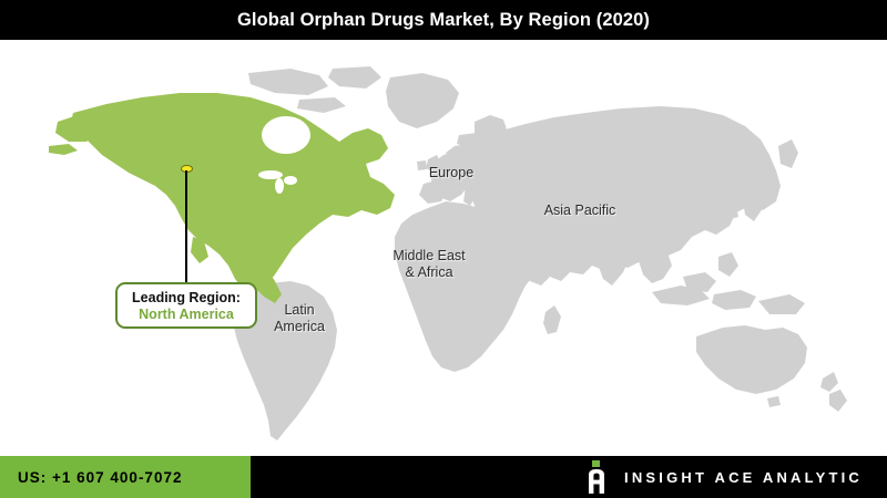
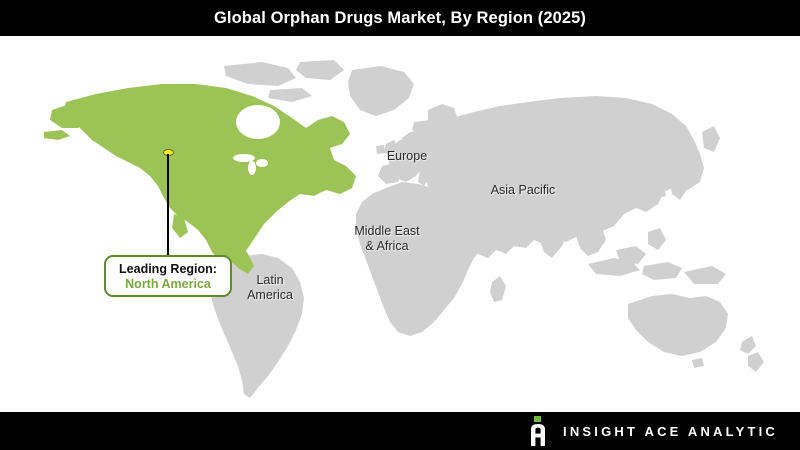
- Global Orphan Drugs Market, By Region (2020)
+ Global Orphan Drugs Market, By Region (2025)
  Europe
  Asia Pacific
  Middle East
  & Africa
  Latin
  America
  Leading Region:
  North America
- US: +1 607 400-7072
  INSIGHT ACE ANALYTIC
